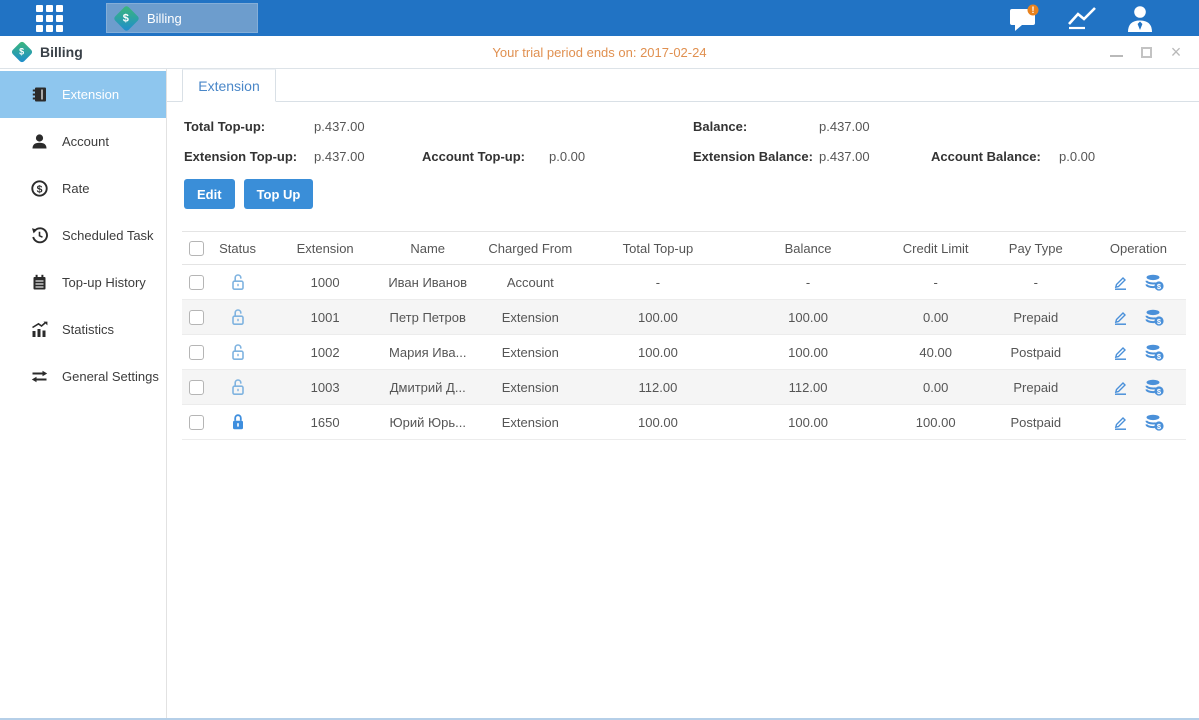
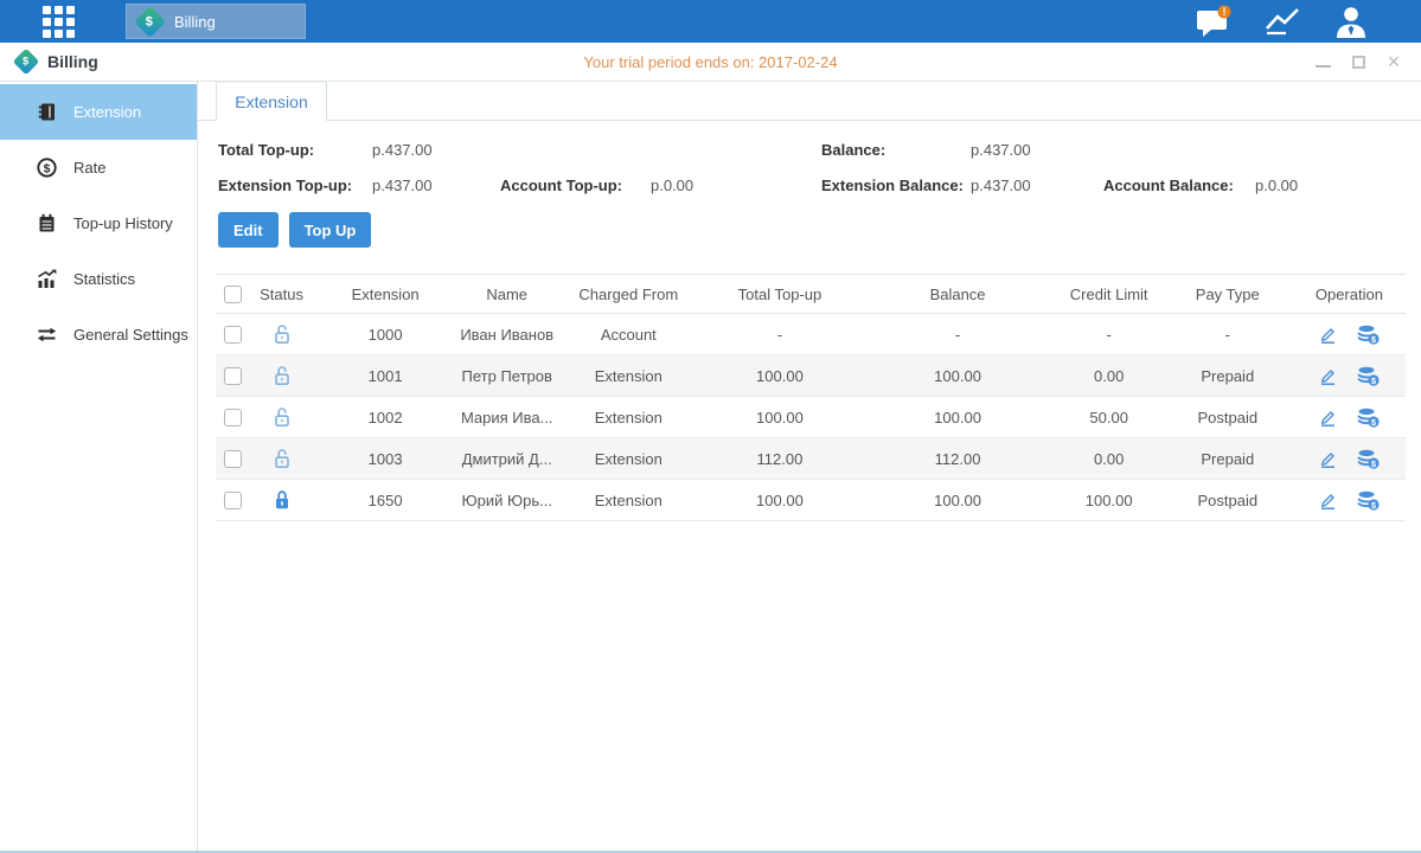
  Billing
  !
  Billing
  Your trial period ends on: 2017-02-24
  ×
  Extension
- Account
  $
  Rate
- Scheduled Task
  Top-up History
  Statistics
  General Settings
  Extension
  Total Top-up:
  p.437.00
  Balance:
  p.437.00
  Extension Top-up:
  p.437.00
  Account Top-up:
  p.0.00
  Extension Balance:
  p.437.00
  Account Balance:
  p.0.00
  Edit
  Top Up
  	Status	Extension	Name	Charged From	Total Top-up	Balance	Credit Limit	Pay Type	Operation
  		1000	Иван Иванов	Account	-	-	-	-	$
  		1001	Петр Петров	Extension	100.00	100.00	0.00	Prepaid	$
- 		1002	Мария Ива...	Extension	100.00	100.00	40.00	Postpaid	$
+ 		1002	Мария Ива...	Extension	100.00	100.00	50.00	Postpaid	$
  		1003	Дмитрий Д...	Extension	112.00	112.00	0.00	Prepaid	$
  		1650	Юрий Юрь...	Extension	100.00	100.00	100.00	Postpaid	$
